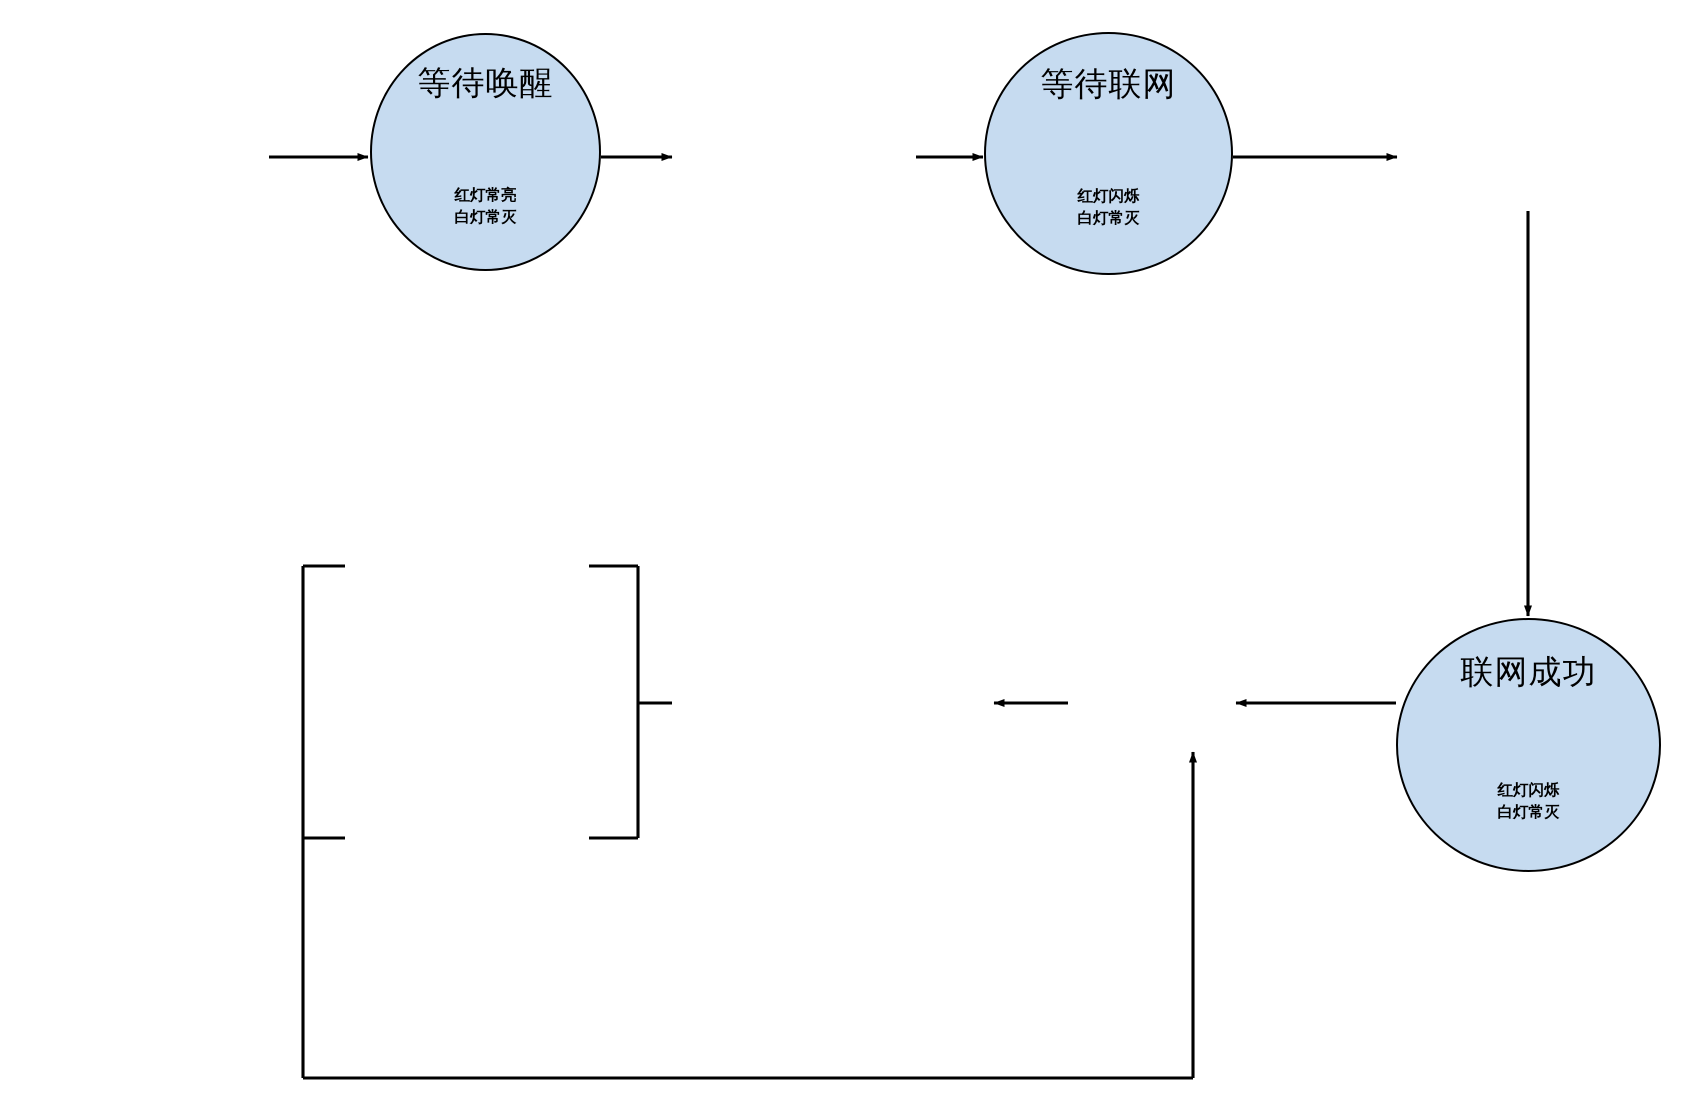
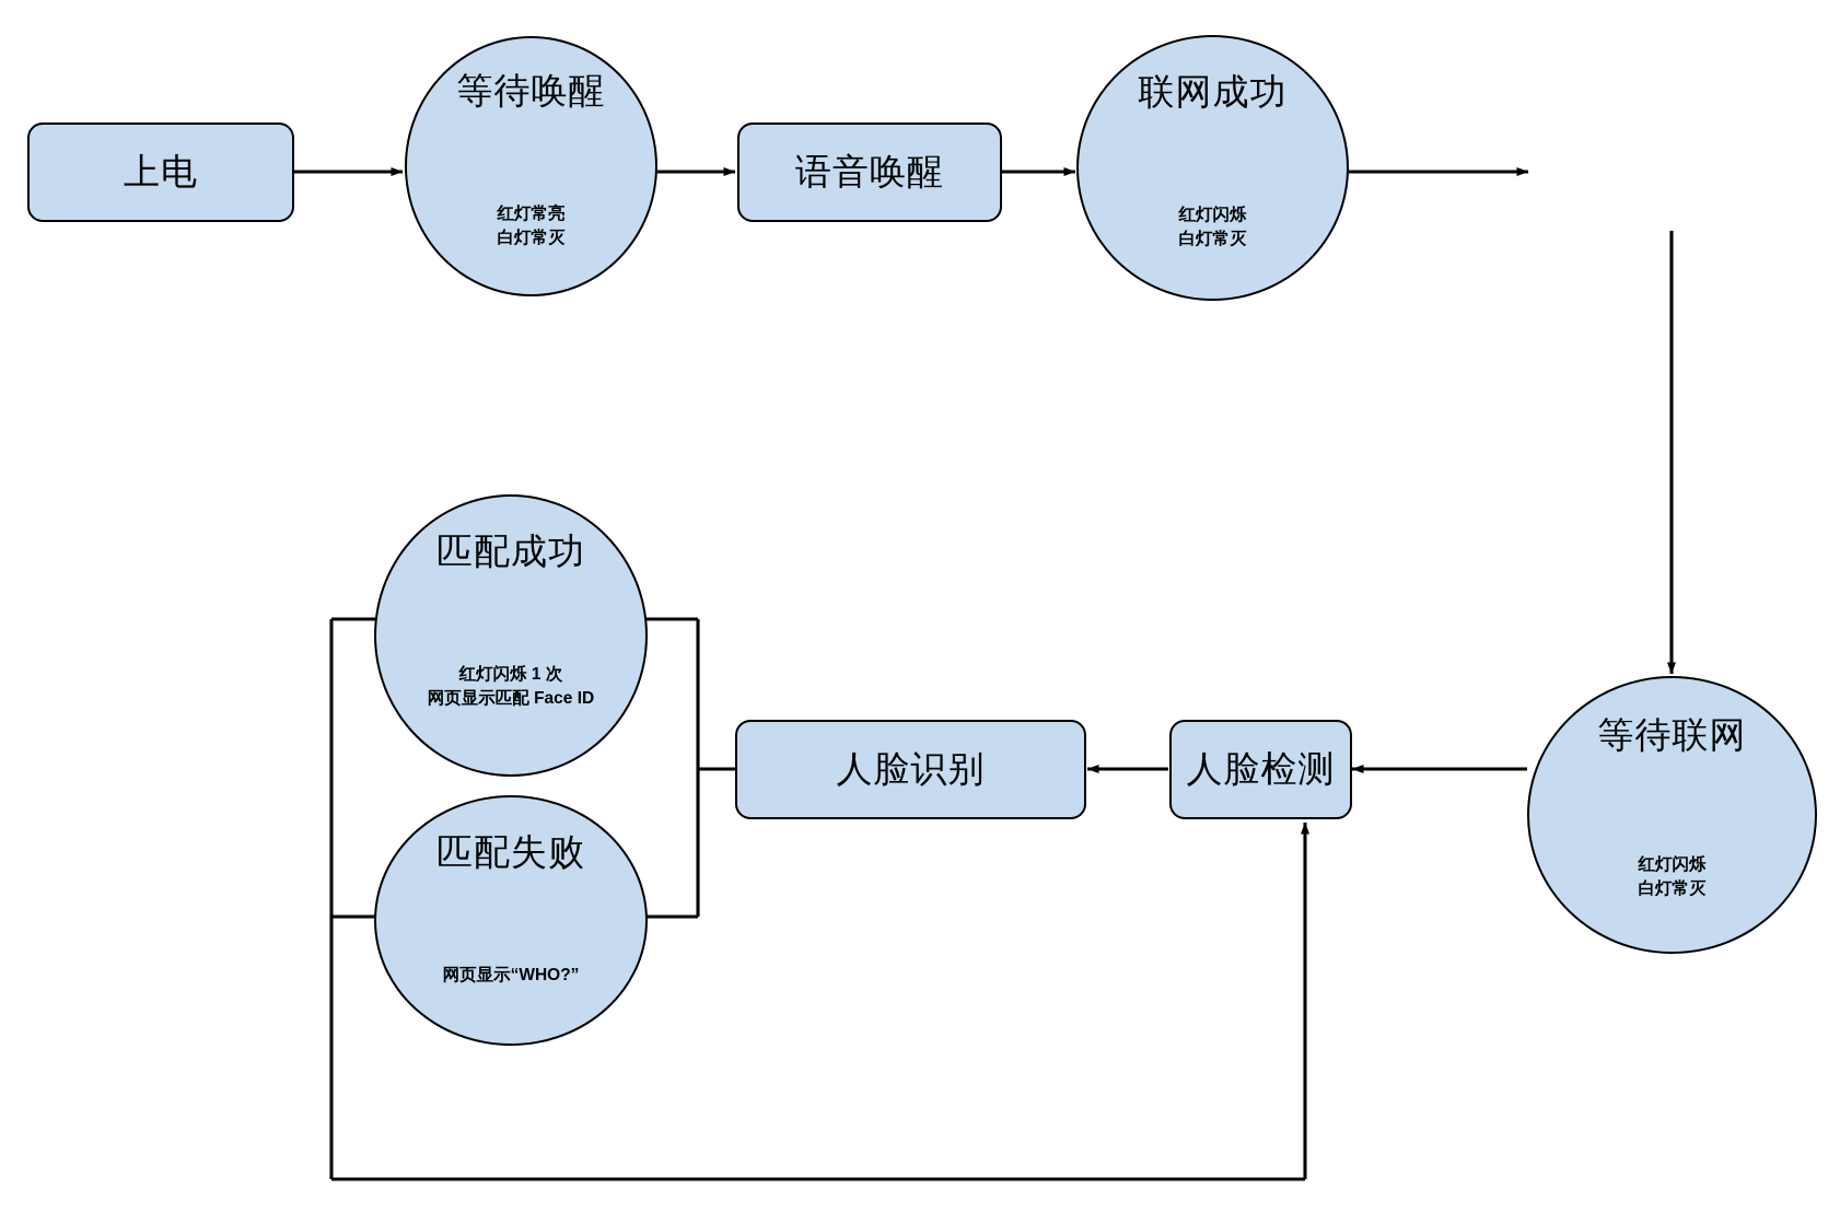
+ 上电
  等待唤醒
  红灯常亮
  白灯常灭
+ 语音唤醒
- 等待联网
+ 联网成功
  红灯闪烁
  白灯常灭
- 联网成功
+ 等待联网
  红灯闪烁
  白灯常灭
+ 人脸检测
+ 人脸识别
+ 匹配成功
+ 红灯闪烁 1 次
+ 网页显示匹配 Face ID
+ 匹配失败
+ 网页显示“WHO?”
